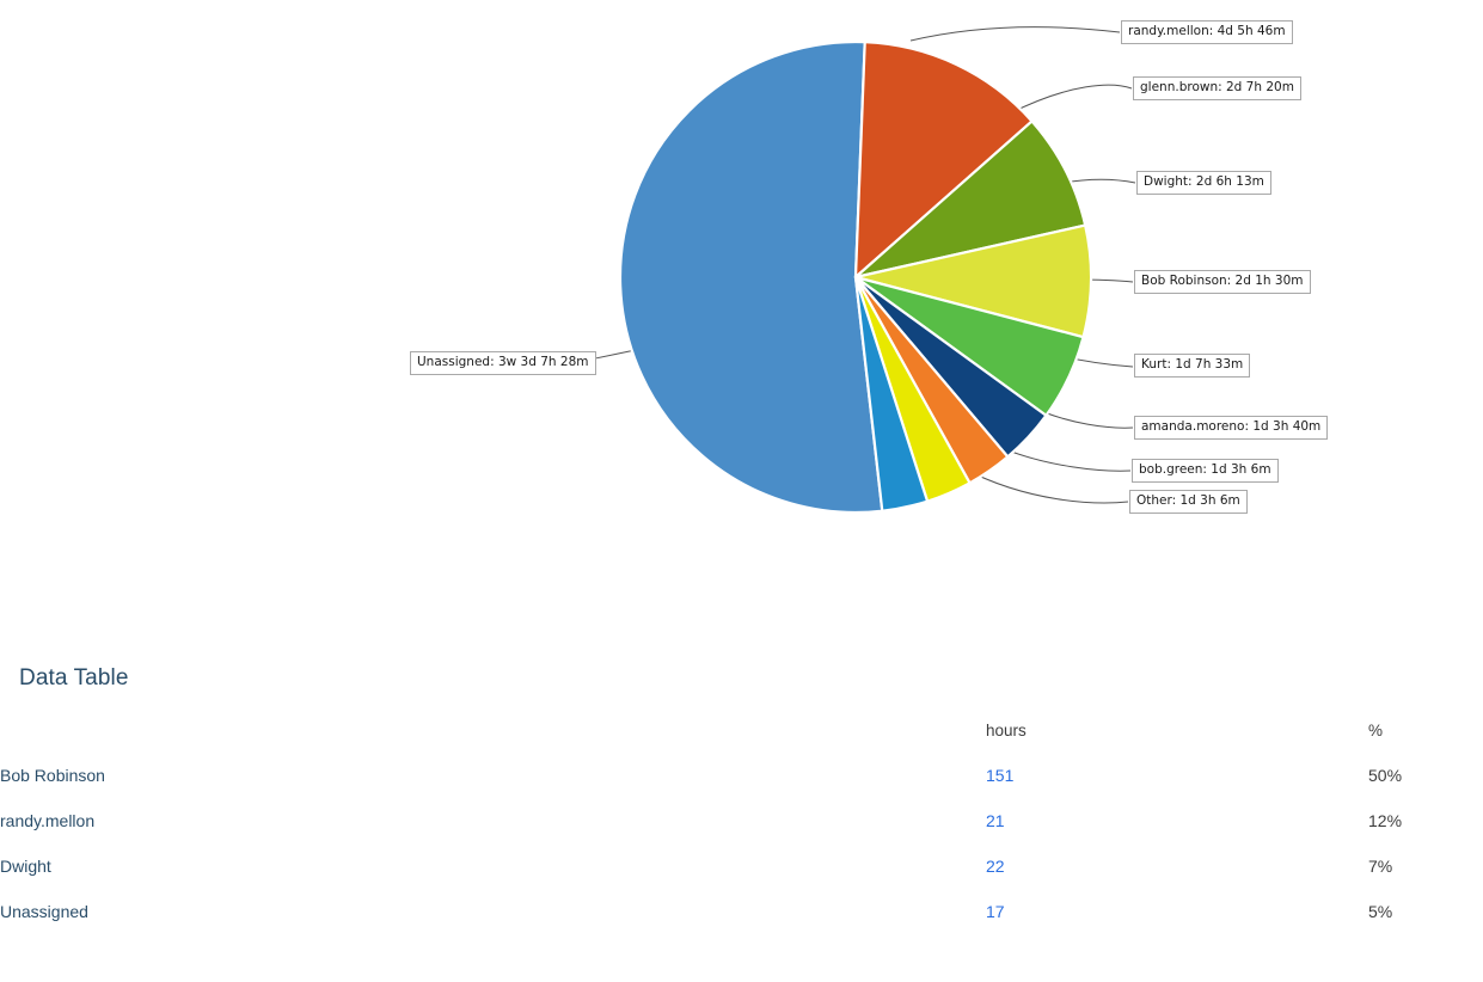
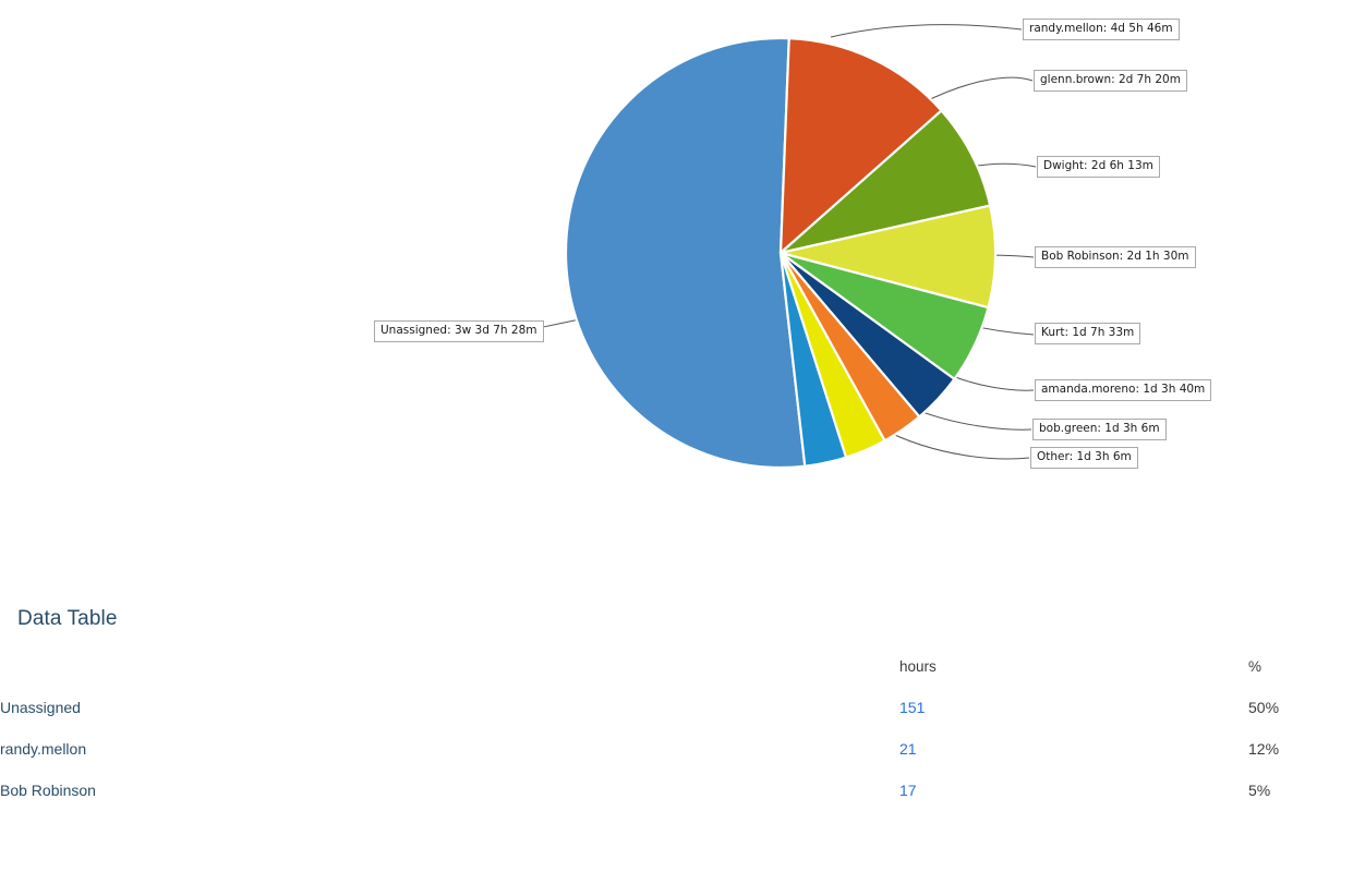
  randy.mellon: 4d 5h 46m
  glenn.brown: 2d 7h 20m
  Dwight: 2d 6h 13m
  Bob Robinson: 2d 1h 30m
  Kurt: 1d 7h 33m
  amanda.moreno: 1d 3h 40m
  bob.green: 1d 3h 6m
  Other: 1d 3h 6m
  Unassigned: 3w 3d 7h 28m
  Data Table
  	hours	%
- Bob Robinson	151	50%
+ Unassigned	151	50%
  randy.mellon	21	12%
- Dwight	22	7%
- Unassigned	17	5%
+ Bob Robinson	17	5%
